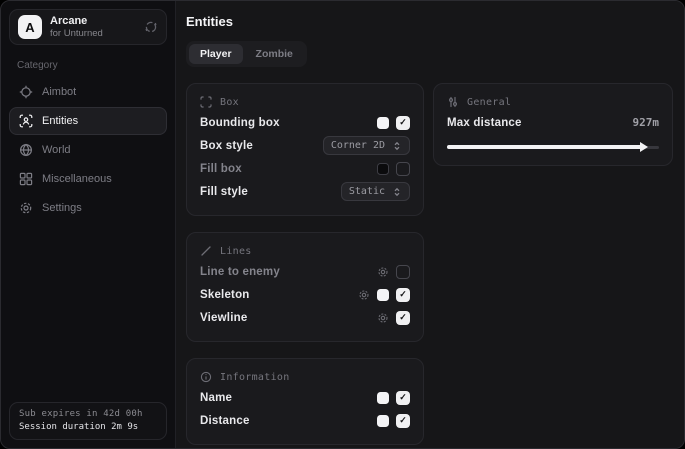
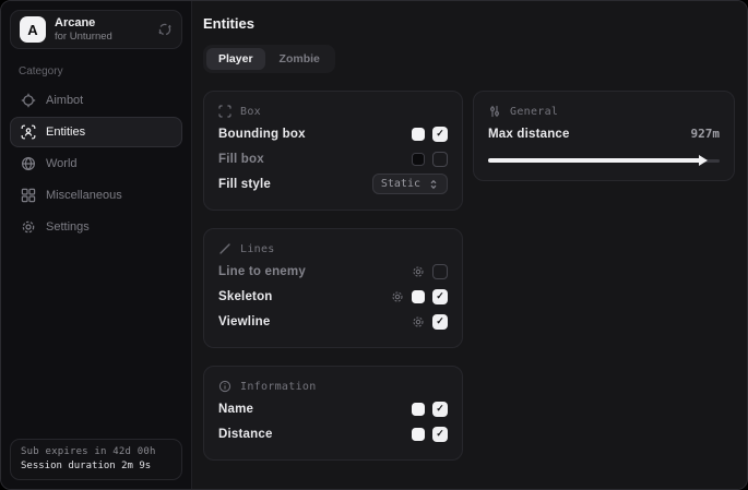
  A
  Arcane
  for Unturned
  Category
  Aimbot
  Entities
  World
  Miscellaneous
  Settings
  Sub expires in 42d 00h
  Session duration 2m 9s
  Entities
  Player
  Zombie
  Box
  Bounding box
- Box style
- Corner 2D
  Fill box
  Fill style
  Static
  Lines
  Line to enemy
  Skeleton
  Viewline
  Information
  Name
  Distance
  General
  Max distance
  927m
